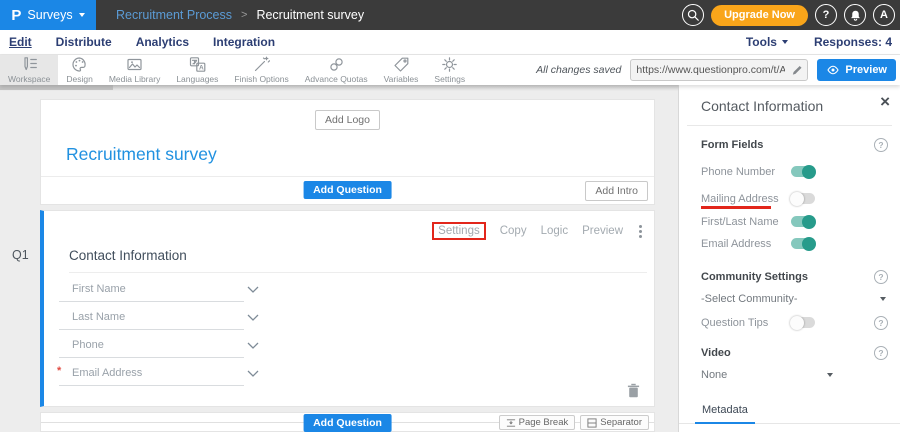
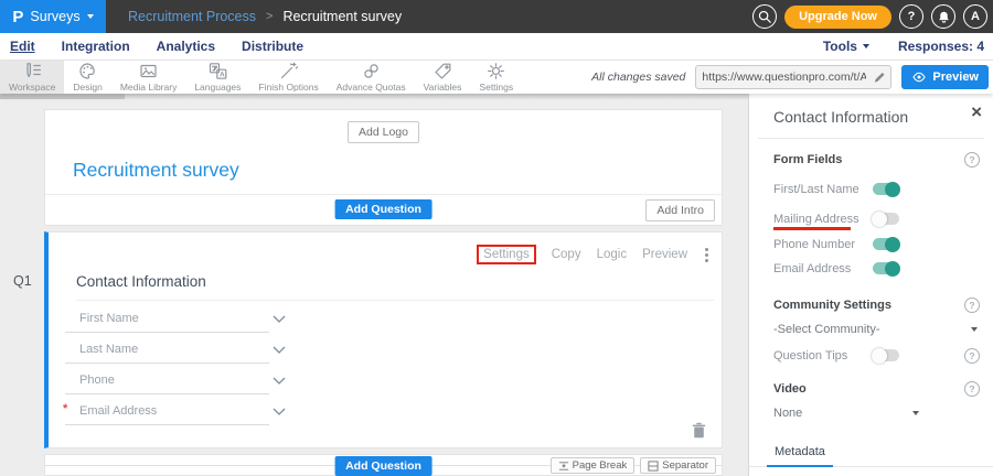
  P
  Surveys
  Recruitment Process
  >
  Recruitment survey
  Upgrade Now
  ?
  A
  Edit
- Distribute
+ Integration
  Analytics
- Integration
+ Distribute
  Tools
  Responses: 4
  Workspace
  Design
  Media Library
  Languages
  Finish Options
  Advance Quotas
  Variables
  Settings
  All changes saved
  https://www.questionpro.com/t/A
  Preview
  Q1
  Add Logo
  Recruitment survey
  Add Question
  Add Intro
  Settings
  Copy
  Logic
  Preview
  Contact Information
  First Name
  Last Name
  Phone
  *
  Email Address
  Add Question
  Page Break
  Separator
  Contact Information
  ×
  Form Fields
  ?
- Phone Number
+ First/Last Name
  Mailing Address
- First/Last Name
+ Phone Number
  Email Address
  Community Settings
  ?
  -Select Community-
  Question Tips
  ?
  Video
  ?
  None
  Metadata
